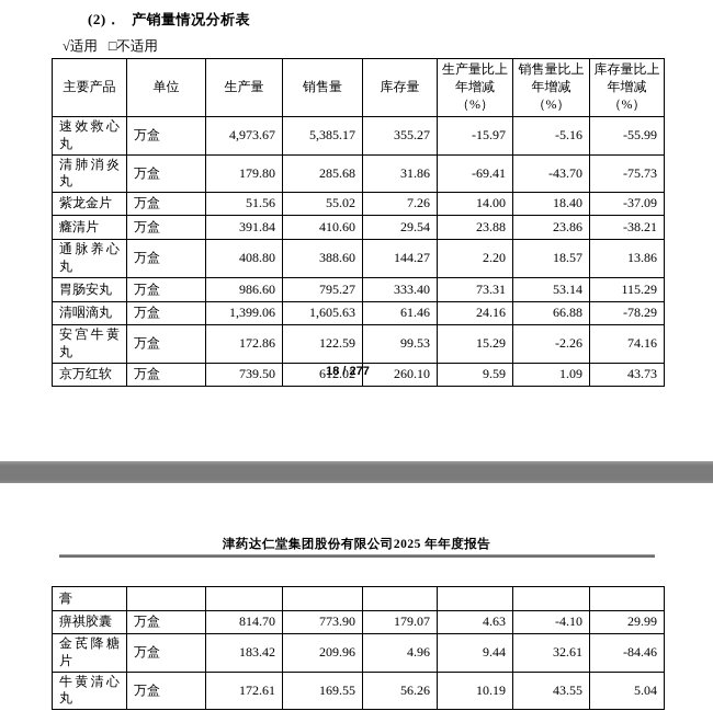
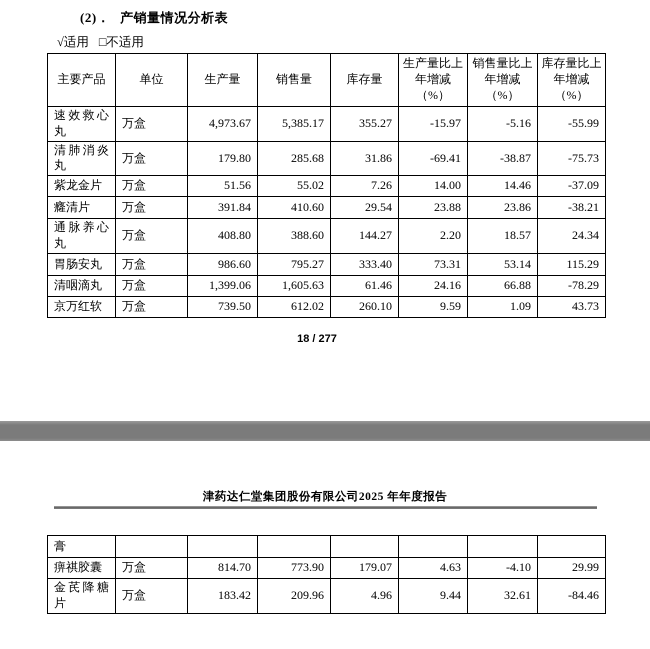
  (2)． 产销量情况分析表
  √适用 □不适用
  主要产品	单位	生产量	销售量	库存量	生产量比上年增减（%）	销售量比上年增减（%）	库存量比上年增减（%）
  速效救心丸	万盒	4,973.67	5,385.17	355.27	-15.97	-5.16	-55.99
- 清肺消炎丸	万盒	179.80	285.68	31.86	-69.41	-43.70	-75.73
+ 清肺消炎丸	万盒	179.80	285.68	31.86	-69.41	-38.87	-75.73
- 紫龙金片	万盒	51.56	55.02	7.26	14.00	18.40	-37.09
+ 紫龙金片	万盒	51.56	55.02	7.26	14.00	14.46	-37.09
  癃清片	万盒	391.84	410.60	29.54	23.88	23.86	-38.21
- 通脉养心丸	万盒	408.80	388.60	144.27	2.20	18.57	13.86
+ 通脉养心丸	万盒	408.80	388.60	144.27	2.20	18.57	24.34
  胃肠安丸	万盒	986.60	795.27	333.40	73.31	53.14	115.29
  清咽滴丸	万盒	1,399.06	1,605.63	61.46	24.16	66.88	-78.29
- 安宫牛黄丸	万盒	172.86	122.59	99.53	15.29	-2.26	74.16
  京万红软	万盒	739.50	612.02	260.10	9.59	1.09	43.73
  18 / 277
  津药达仁堂集团股份有限公司2025 年年度报告
  膏
  痹祺胶囊	万盒	814.70	773.90	179.07	4.63	-4.10	29.99
  金芪降糖片	万盒	183.42	209.96	4.96	9.44	32.61	-84.46
- 牛黄清心丸	万盒	172.61	169.55	56.26	10.19	43.55	5.04
